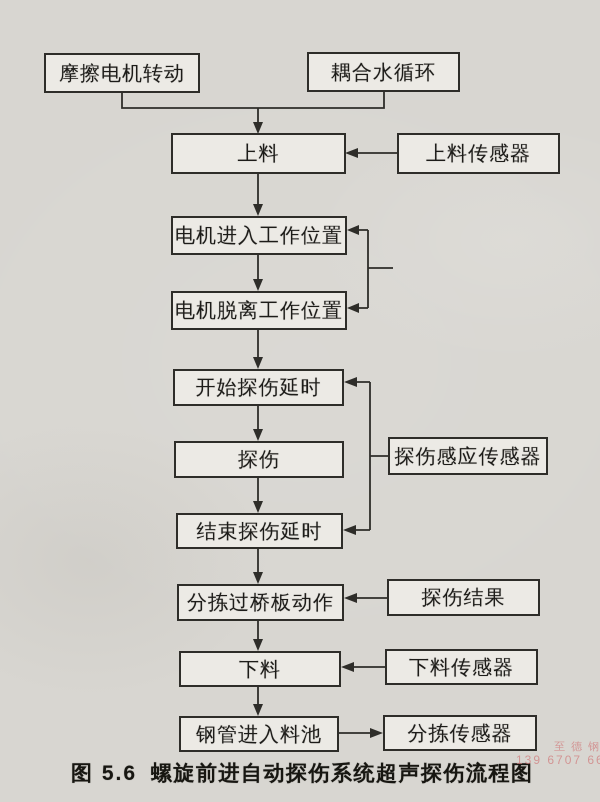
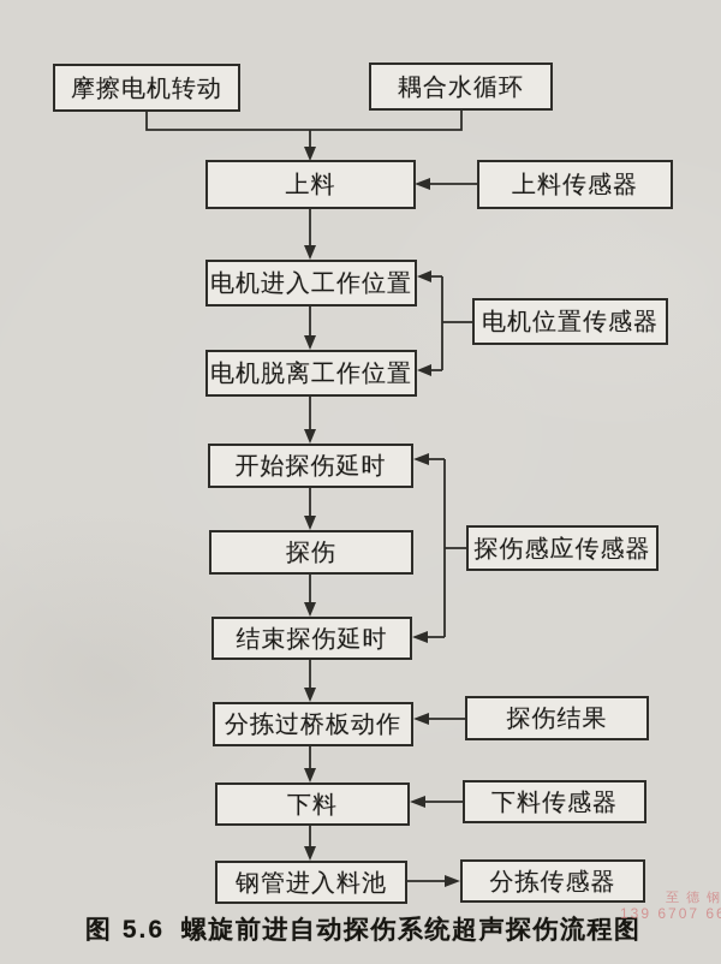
  摩擦电机转动
  耦合水循环
  上料
  电机进入工作位置
  电机脱离工作位置
  开始探伤延时
  探伤
  结束探伤延时
  分拣过桥板动作
  下料
  钢管进入料池
  上料传感器
+ 电机位置传感器
  探伤感应传感器
  探伤结果
  下料传感器
  分拣传感器
  图 5.6 螺旋前进自动探伤系统超声探伤流程图
  至德钢
  139 6707 6
